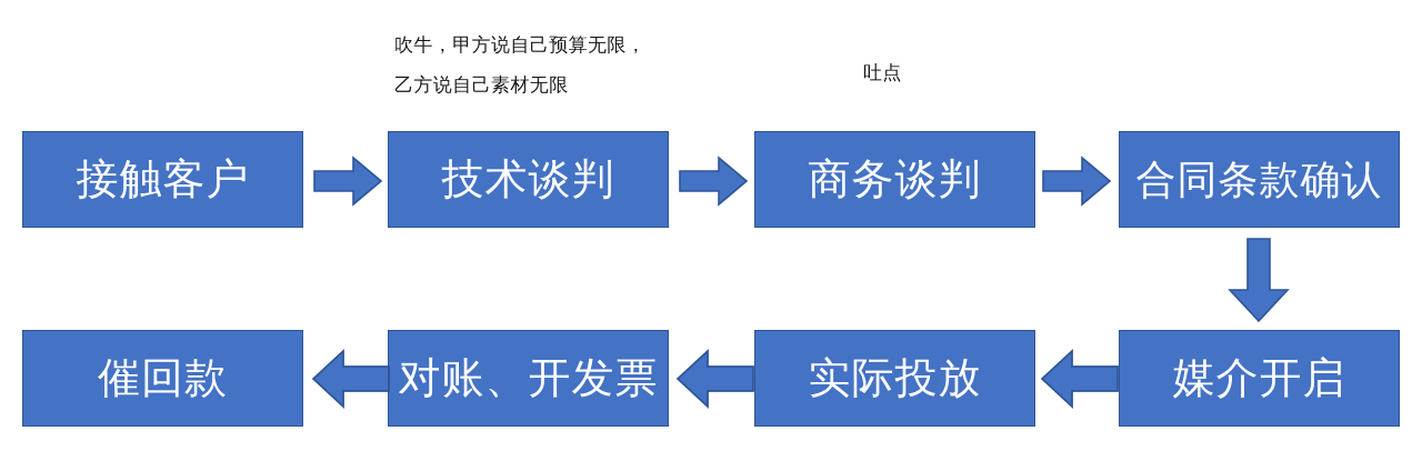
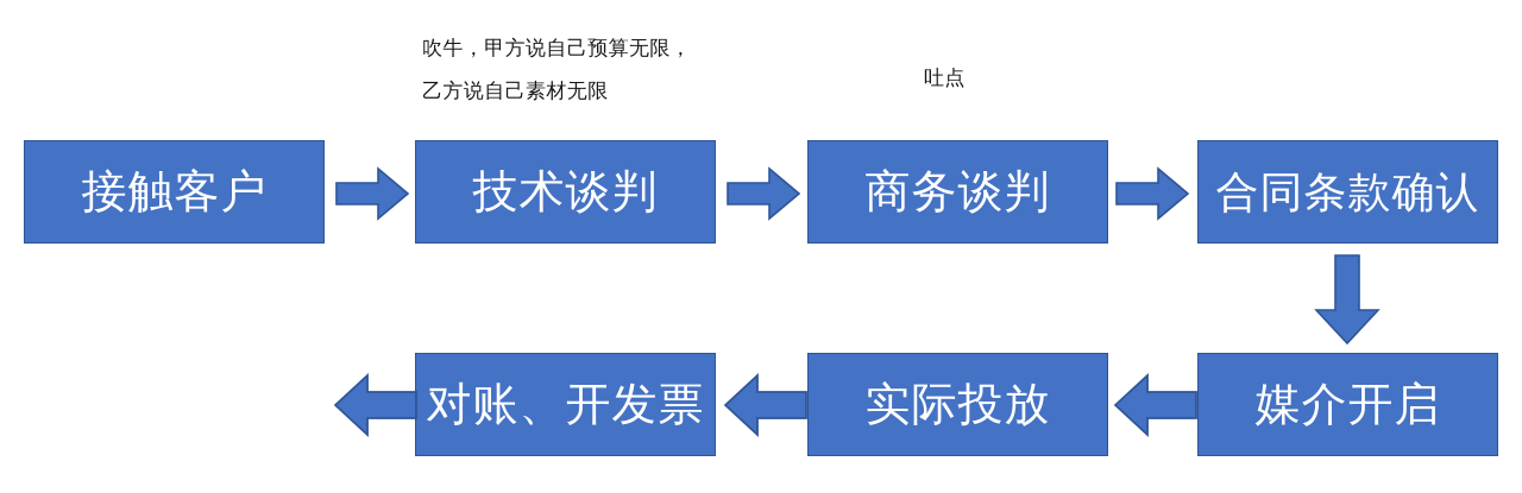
  吹牛，甲方说自己预算无限，
  乙方说自己素材无限
  吐点
  接触客户
  技术谈判
  商务谈判
  合同条款确认
- 催回款
  对账、开发票
  实际投放
  媒介开启
